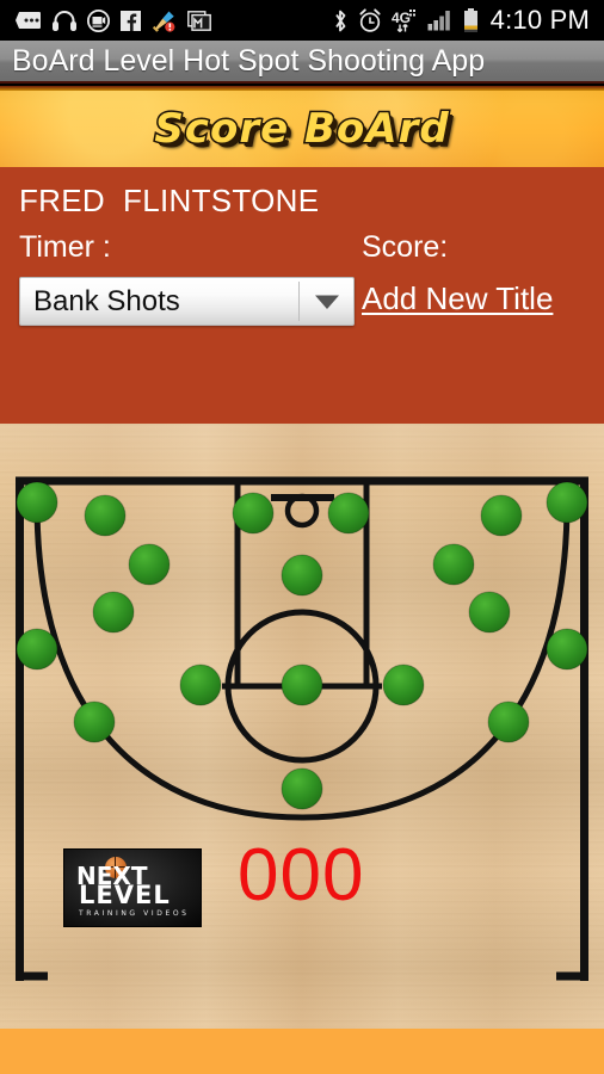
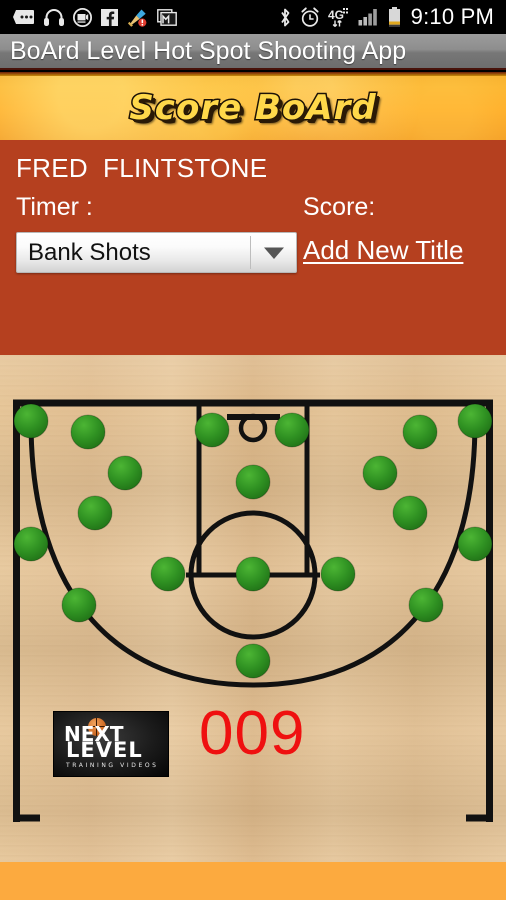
  4G
- 4:10 PM
+ 9:10 PM
  BoArd Level Hot Spot Shooting App
  Score BoArd
  FRED FLINTSTONE
  Timer :
  Score:
  Bank Shots
  Add New Title
  NEXT
  LEVEL
- 000
+ 009
